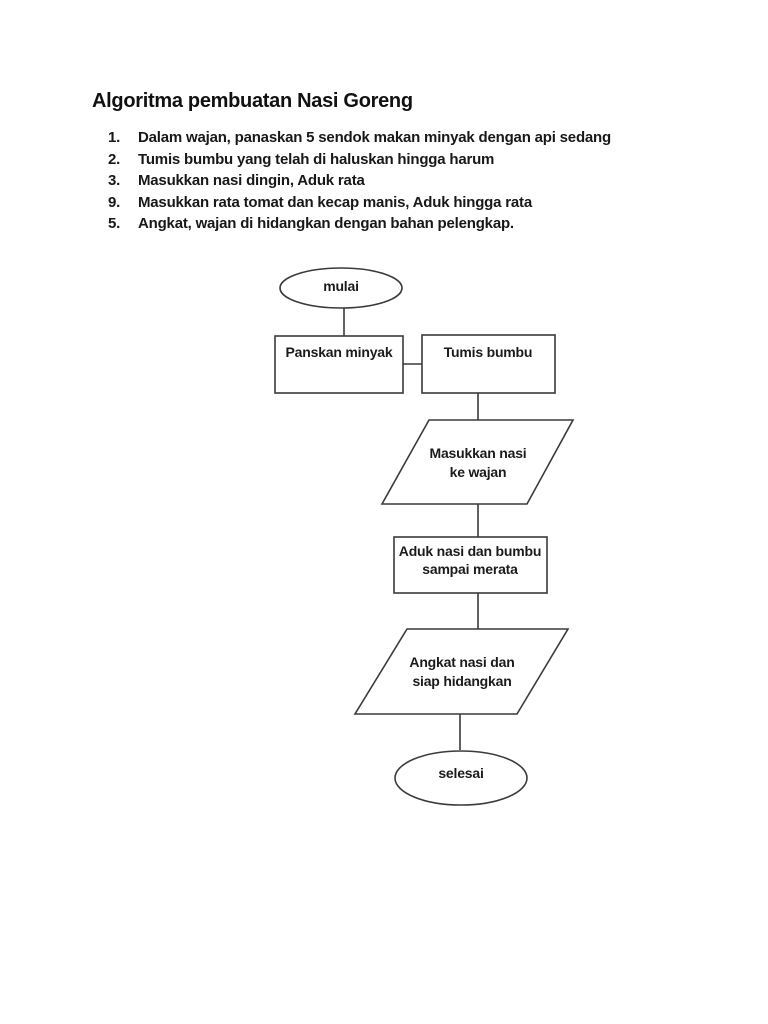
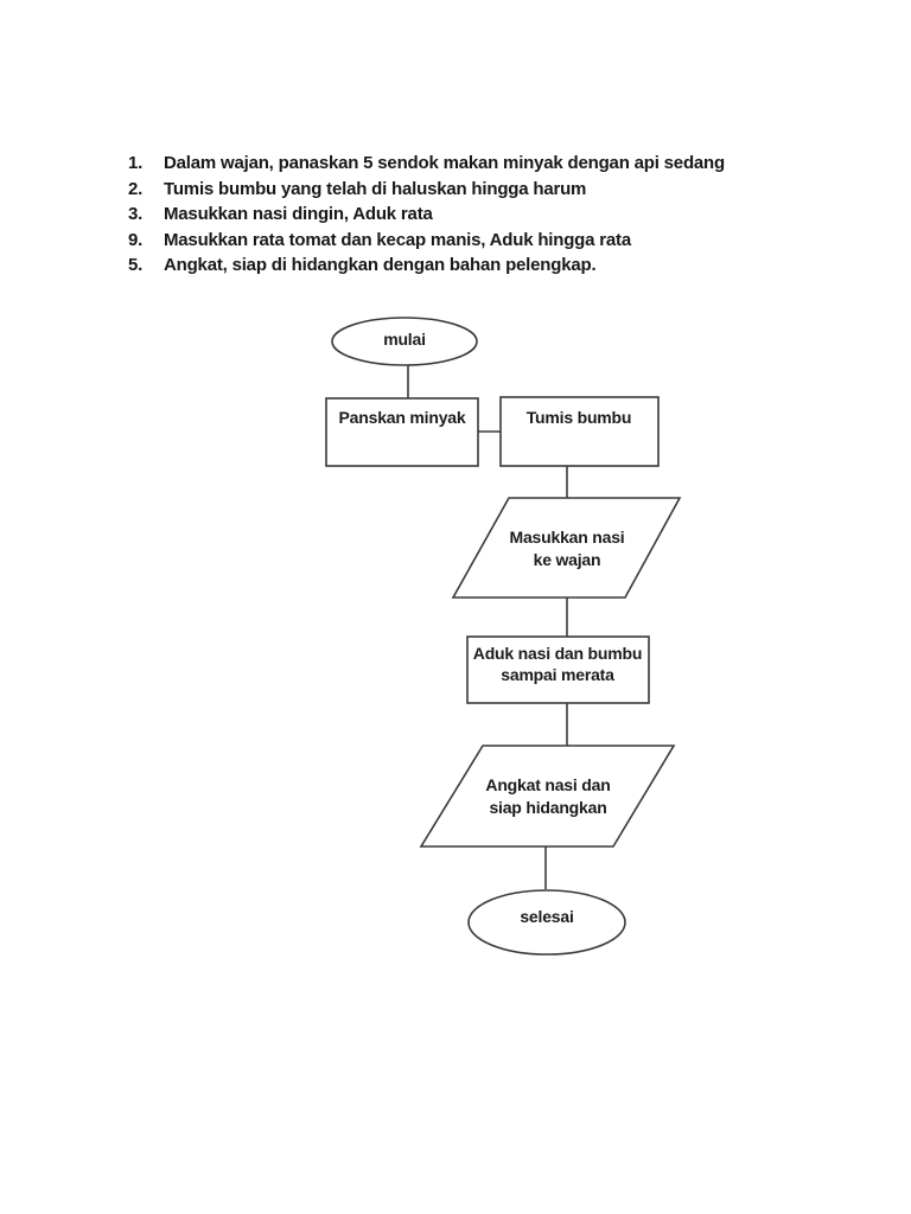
- Algoritma pembuatan Nasi Goreng
  1.
  Dalam wajan, panaskan 5 sendok makan minyak dengan api sedang
  2.
  Tumis bumbu yang telah di haluskan hingga harum
  3.
  Masukkan nasi dingin, Aduk rata
  9.
  Masukkan rata tomat dan kecap manis, Aduk hingga rata
  5.
- Angkat, wajan di hidangkan dengan bahan pelengkap.
+ Angkat, siap di hidangkan dengan bahan pelengkap.
  mulai
  Panskan minyak
  Tumis bumbu
  Masukkan nasi
  ke wajan
  Aduk nasi dan bumbu
  sampai merata
  Angkat nasi dan
  siap hidangkan
  selesai
